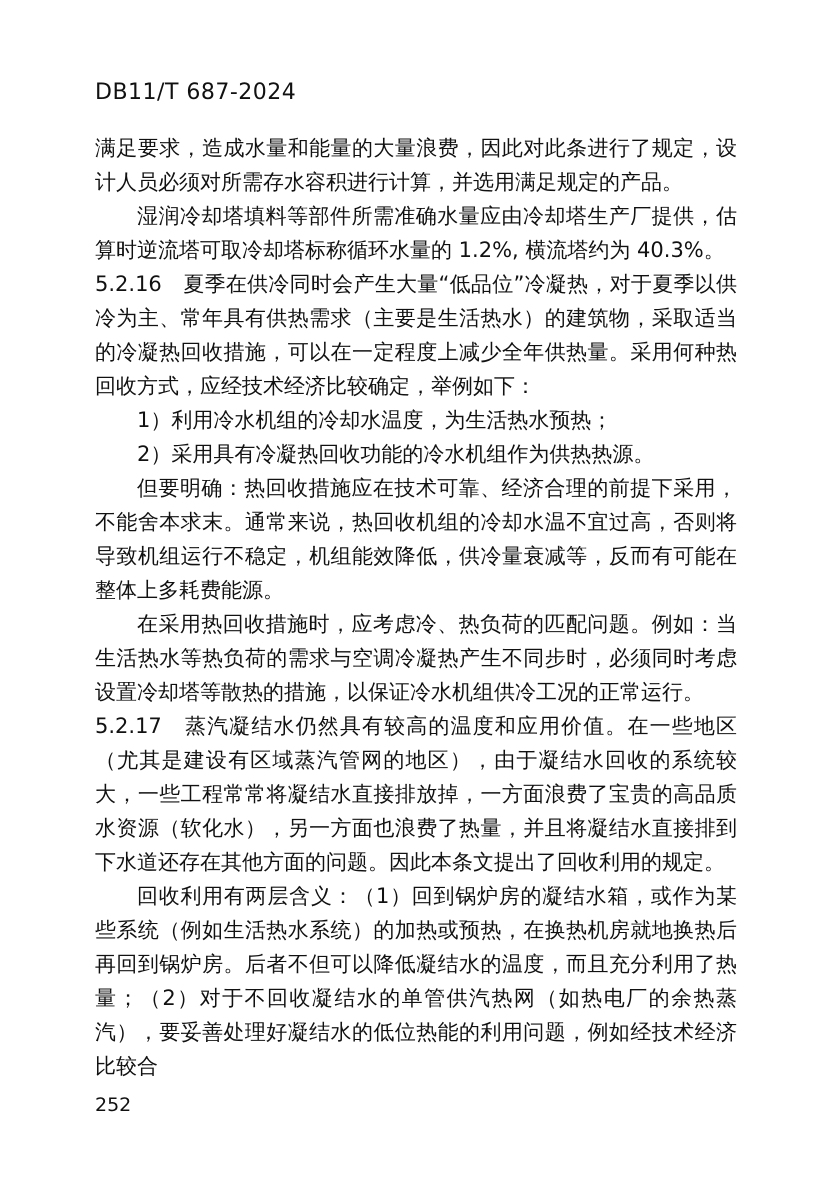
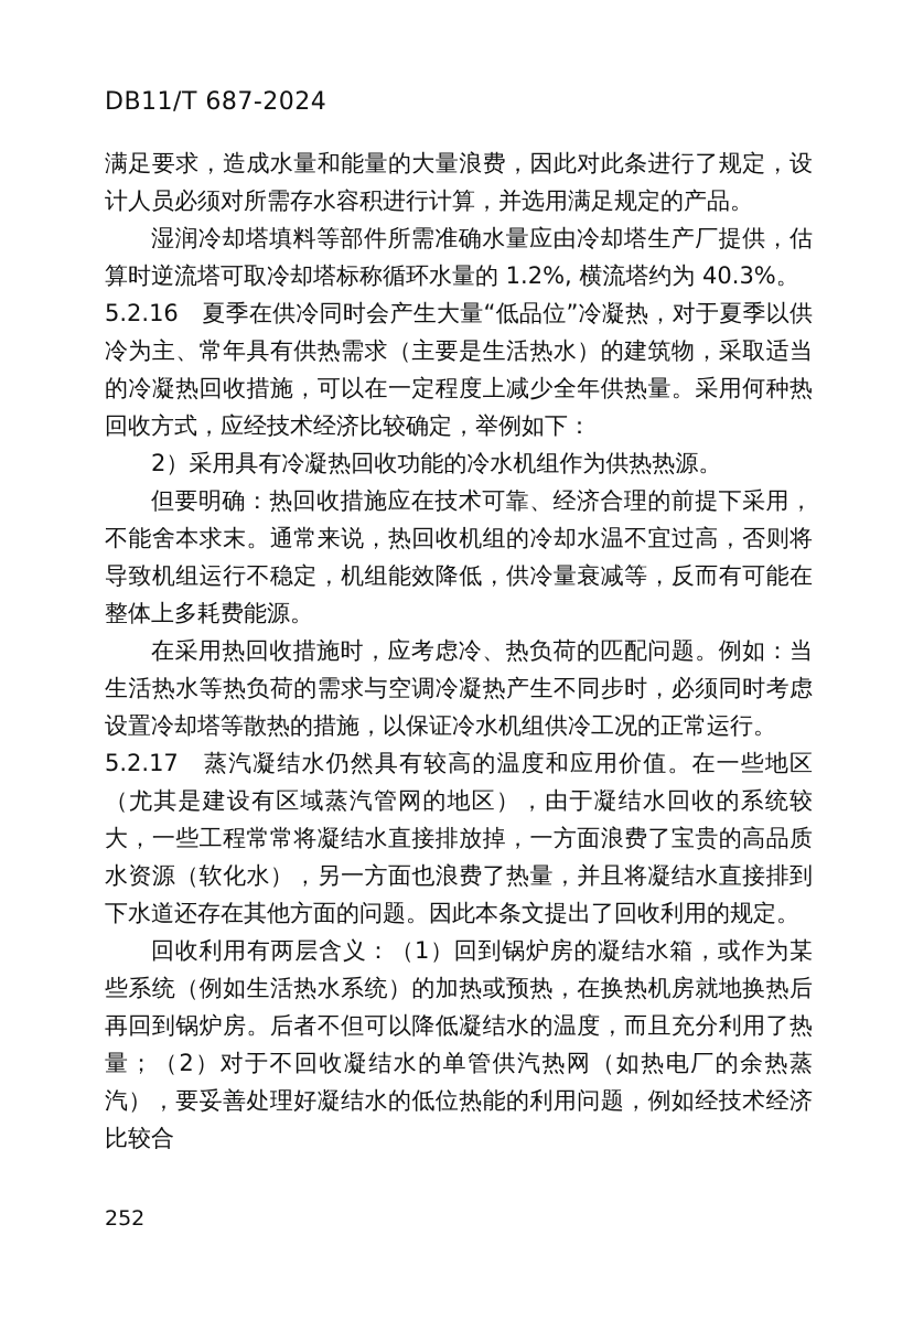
  DB11/T 687-2024
  满足要求，造成水量和能量的大量浪费，因此对此条进行了规定，设计人员必须对所需存水容积进行计算，并选用满足规定的产品。
  湿润冷却塔填料等部件所需准确水量应由冷却塔生产厂提供，估算时逆流塔可取冷却塔标称循环水量的 1.2%, 横流塔约为 40.3%。
  5.2.16 夏季在供冷同时会产生大量“低品位”冷凝热，对于夏季以供冷为主、常年具有供热需求（主要是生活热水）的建筑物，采取适当的冷凝热回收措施，可以在一定程度上减少全年供热量。采用何种热回收方式，应经技术经济比较确定，举例如下：
- 1）利用冷水机组的冷却水温度，为生活热水预热；
  2）采用具有冷凝热回收功能的冷水机组作为供热热源。
  但要明确：热回收措施应在技术可靠、经济合理的前提下采用，不能舍本求末。通常来说，热回收机组的冷却水温不宜过高，否则将导致机组运行不稳定，机组能效降低，供冷量衰减等，反而有可能在整体上多耗费能源。
  在采用热回收措施时，应考虑冷、热负荷的匹配问题。例如：当生活热水等热负荷的需求与空调冷凝热产生不同步时，必须同时考虑设置冷却塔等散热的措施，以保证冷水机组供冷工况的正常运行。
  5.2.17 蒸汽凝结水仍然具有较高的温度和应用价值。在一些地区（尤其是建设有区域蒸汽管网的地区），由于凝结水回收的系统较大，一些工程常常将凝结水直接排放掉，一方面浪费了宝贵的高品质水资源（软化水），另一方面也浪费了热量，并且将凝结水直接排到下水道还存在其他方面的问题。因此本条文提出了回收利用的规定。
  回收利用有两层含义：（1）回到锅炉房的凝结水箱，或作为某些系统（例如生活热水系统）的加热或预热，在换热机房就地换热后再回到锅炉房。后者不但可以降低凝结水的温度，而且充分利用了热量；（2）对于不回收凝结水的单管供汽热网（如热电厂的余热蒸汽），要妥善处理好凝结水的低位热能的利用问题，例如经技术经济比较合
  252
